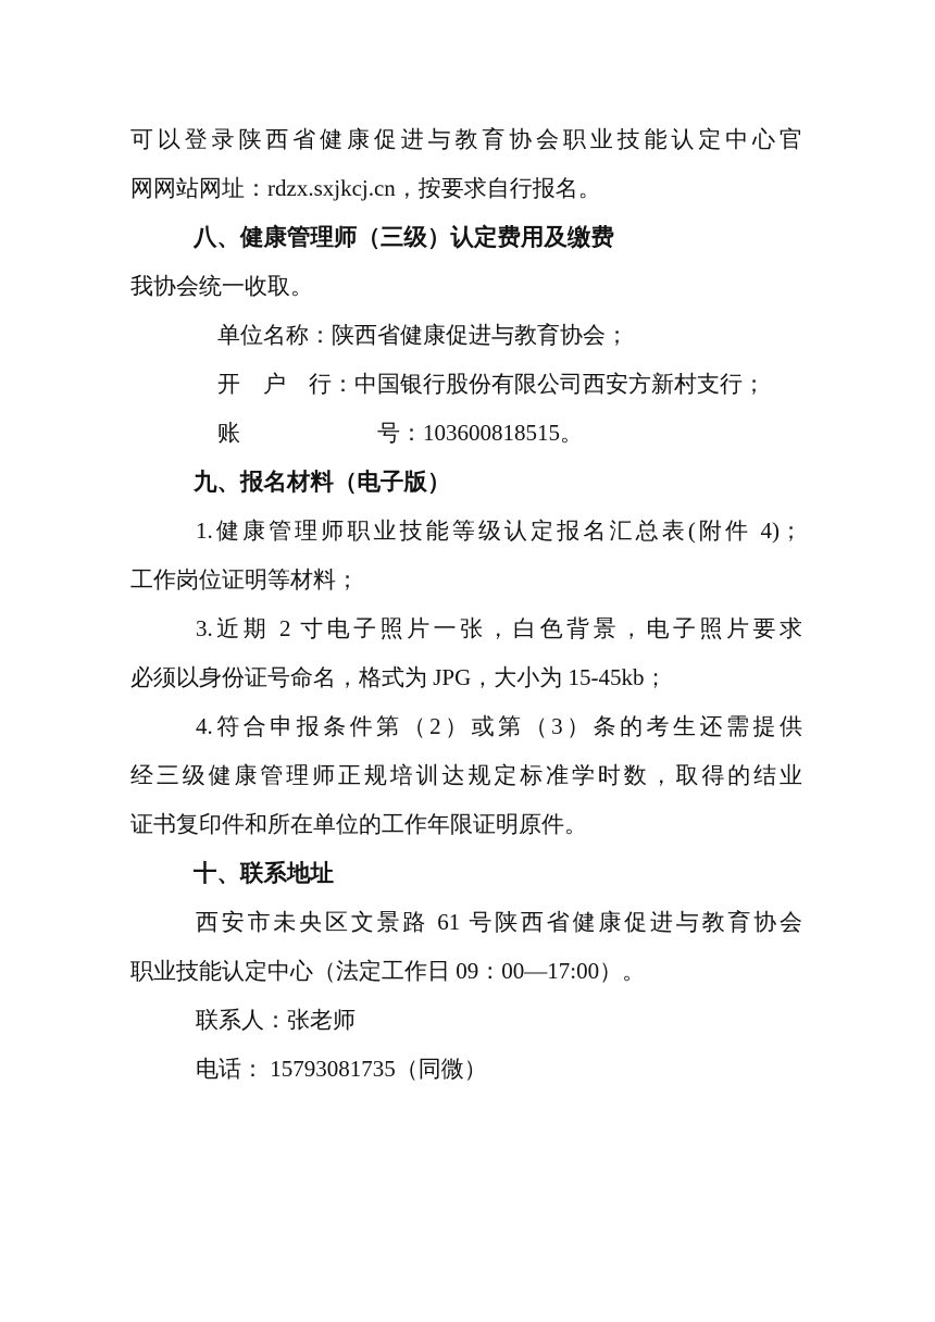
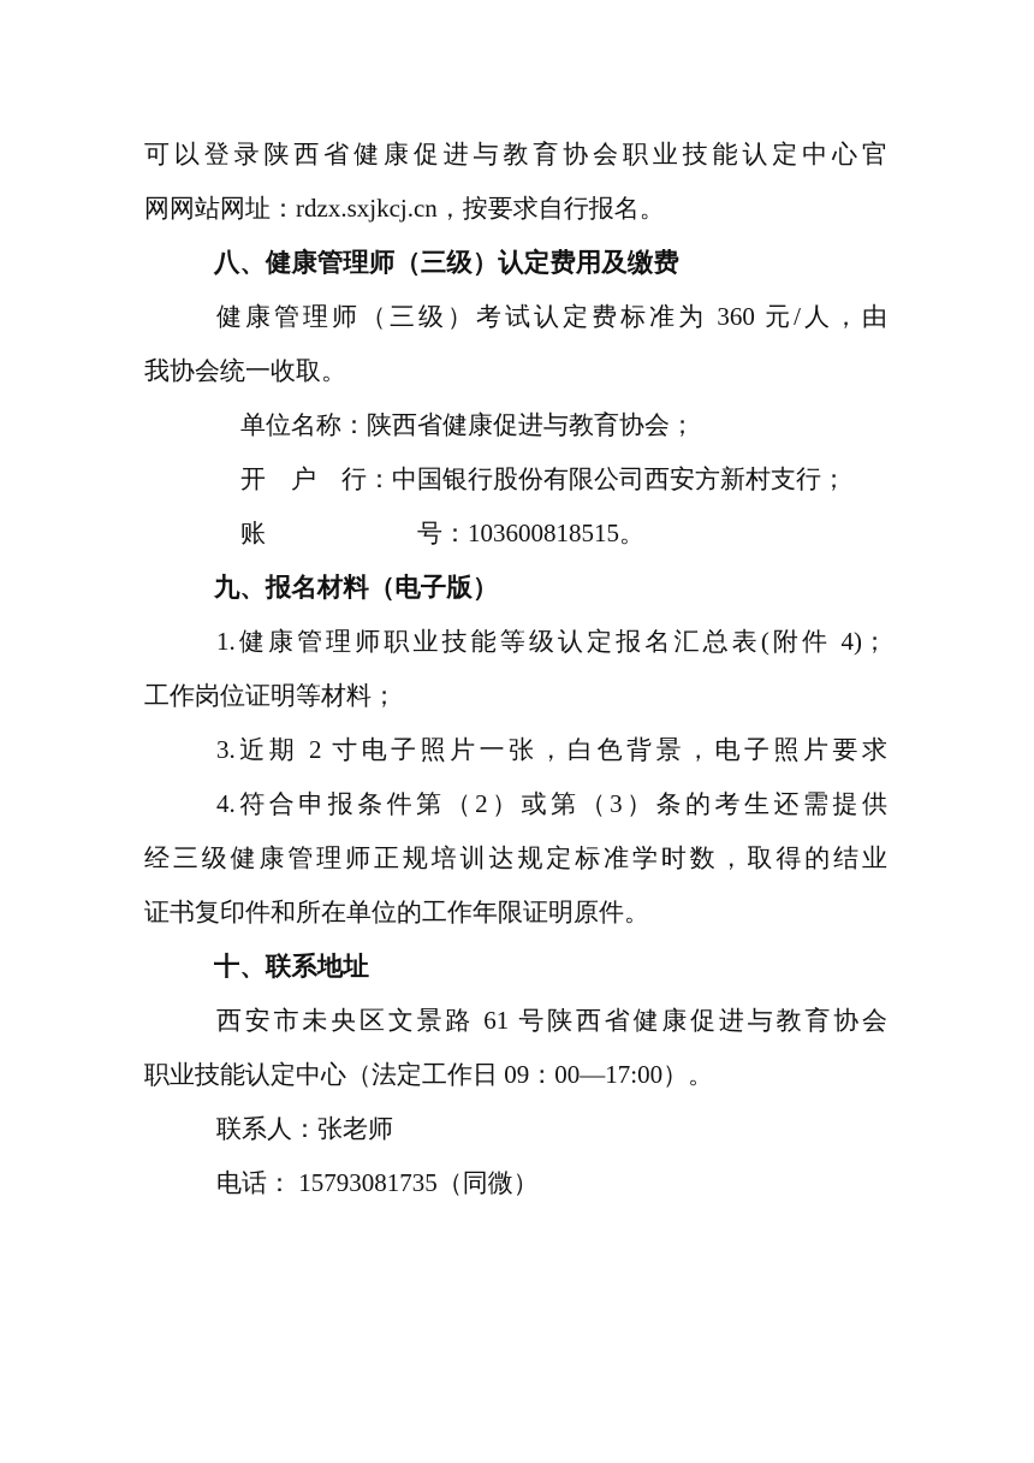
  可以登录陕西省健康促进与教育协会职业技能认定中心官
  网网站网址：rdzx.sxjkcj.cn，按要求自行报名。
  八、健康管理师（三级）认定费用及缴费
+ 健康管理师（三级）考试认定费标准为 360 元/人，由
  我协会统一收取。
  单位名称：陕西省健康促进与教育协会；
  开 户 行：中国银行股份有限公司西安方新村支行；
  账 号：103600818515。
  九、报名材料（电子版）
  1.健康管理师职业技能等级认定报名汇总表(附件 4)；
  工作岗位证明等材料；
  3.近期 2 寸电子照片一张，白色背景，电子照片要求
- 必须以身份证号命名，格式为 JPG，大小为 15-45kb；
  4.符合申报条件第（2）或第（3）条的考生还需提供
  经三级健康管理师正规培训达规定标准学时数，取得的结业
  证书复印件和所在单位的工作年限证明原件。
  十、联系地址
  西安市未央区文景路 61 号陕西省健康促进与教育协会
  职业技能认定中心（法定工作日 09：00—17:00）。
  联系人：张老师
  电话： 15793081735（同微）
